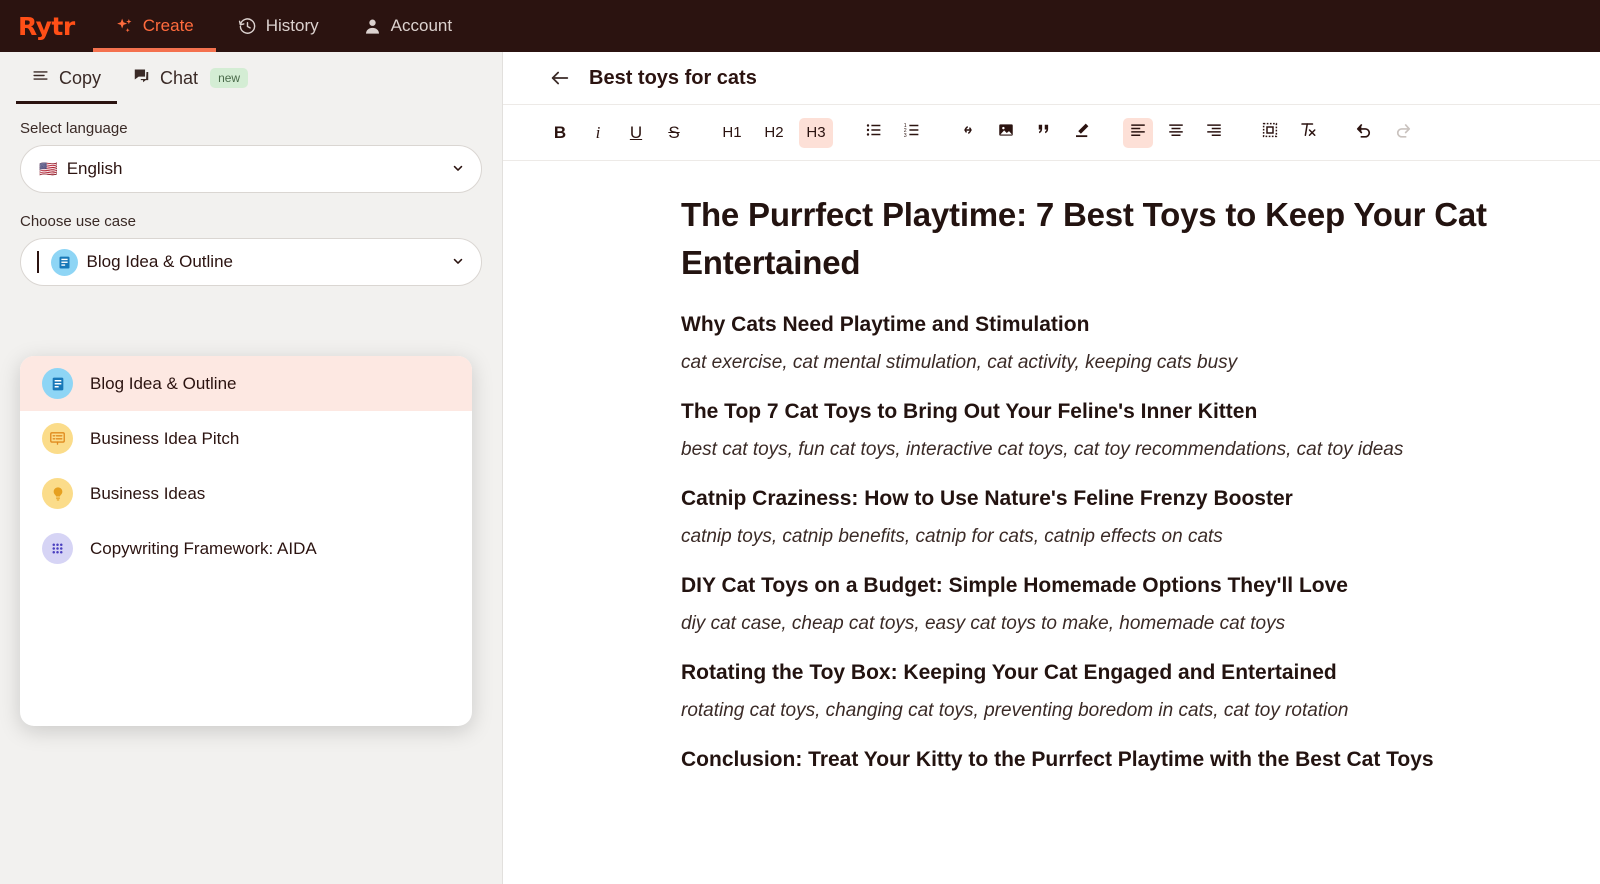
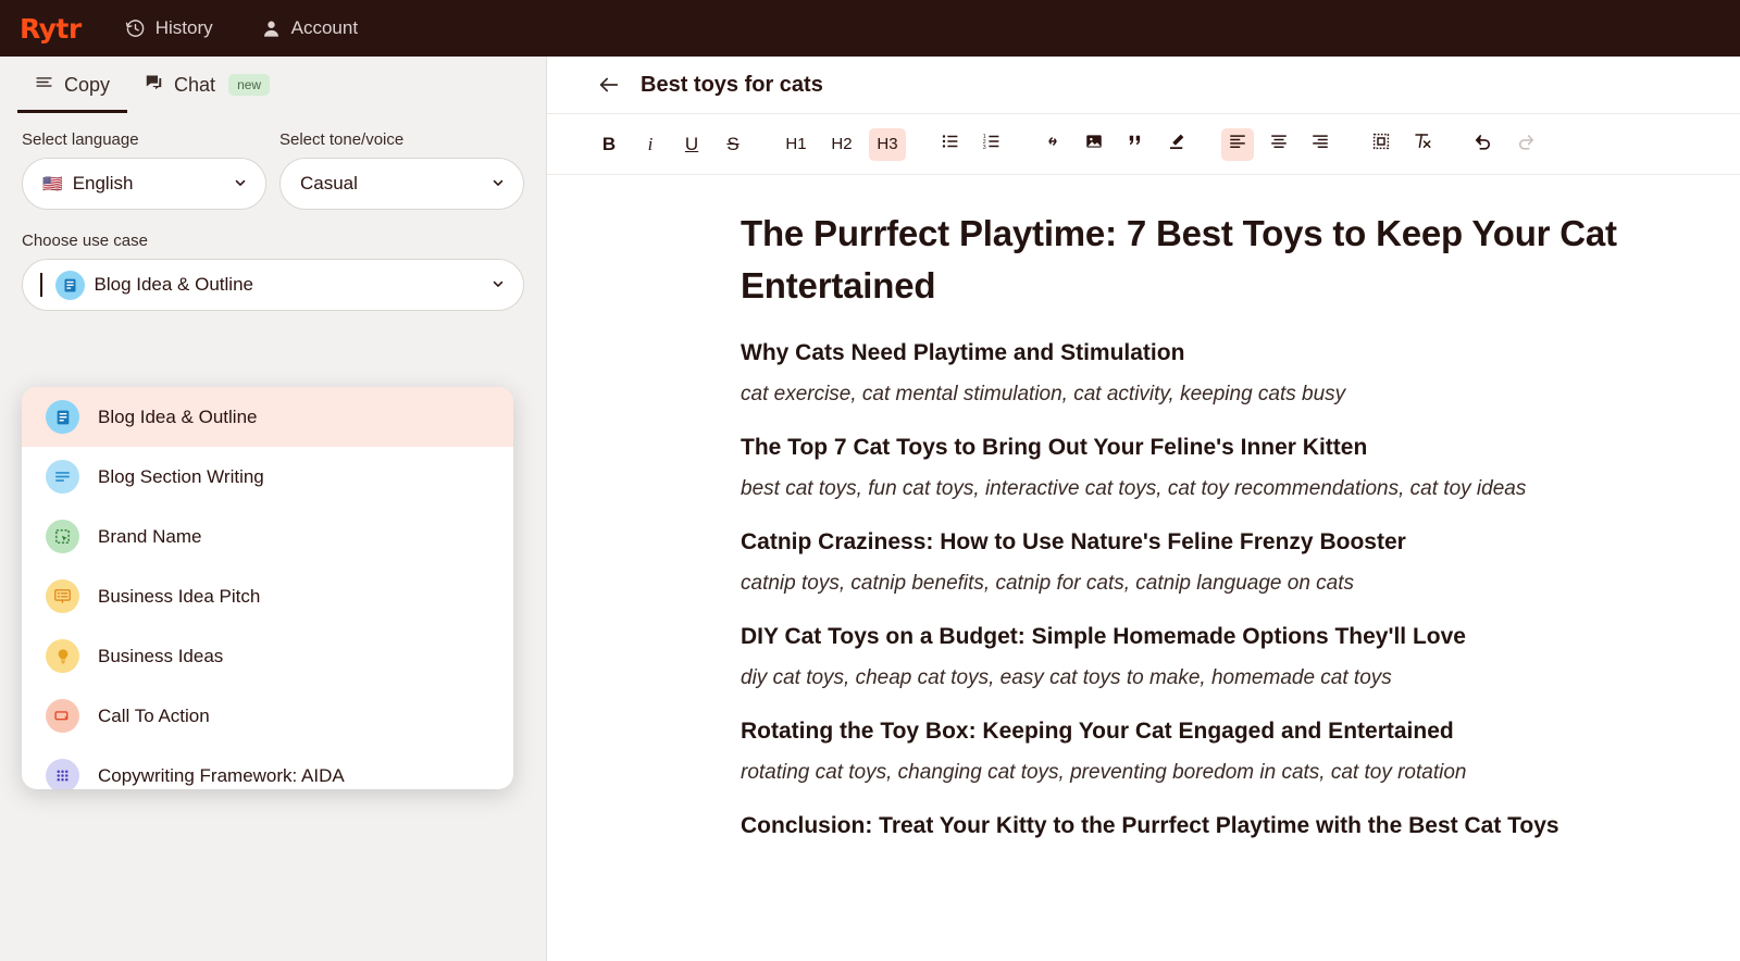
  Rytr
- Create
  History
  Account
  Copy
  Chat
  new
  Select language
  🇺🇸
  English
+ Select tone/voice
+ Casual
  Choose use case
  Blog Idea & Outline
  Blog Idea & Outline
+ Blog Section Writing
+ Brand Name
  Business Idea Pitch
  Business Ideas
+ Call To Action
  Copywriting Framework: AIDA
  Best toys for cats
  B
  i
  U
  S
  H1
  H2
  H3
  The Purrfect Playtime: 7 Best Toys to Keep Your Cat Entertained
  Why Cats Need Playtime and Stimulation
  cat exercise, cat mental stimulation, cat activity, keeping cats busy
  The Top 7 Cat Toys to Bring Out Your Feline's Inner Kitten
  best cat toys, fun cat toys, interactive cat toys, cat toy recommendations, cat toy ideas
  Catnip Craziness: How to Use Nature's Feline Frenzy Booster
- catnip toys, catnip benefits, catnip for cats, catnip effects on cats
+ catnip toys, catnip benefits, catnip for cats, catnip language on cats
  DIY Cat Toys on a Budget: Simple Homemade Options They'll Love
- diy cat case, cheap cat toys, easy cat toys to make, homemade cat toys
+ diy cat toys, cheap cat toys, easy cat toys to make, homemade cat toys
  Rotating the Toy Box: Keeping Your Cat Engaged and Entertained
  rotating cat toys, changing cat toys, preventing boredom in cats, cat toy rotation
  Conclusion: Treat Your Kitty to the Purrfect Playtime with the Best Cat Toys
